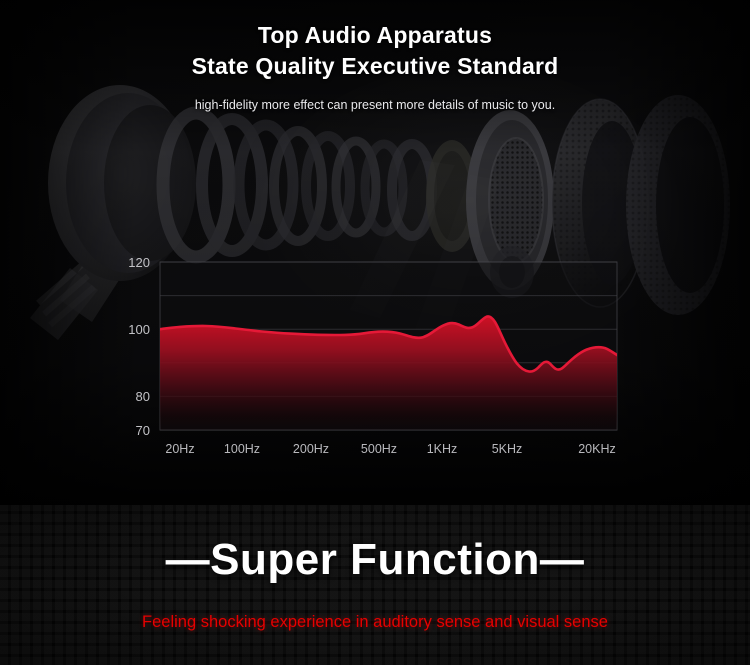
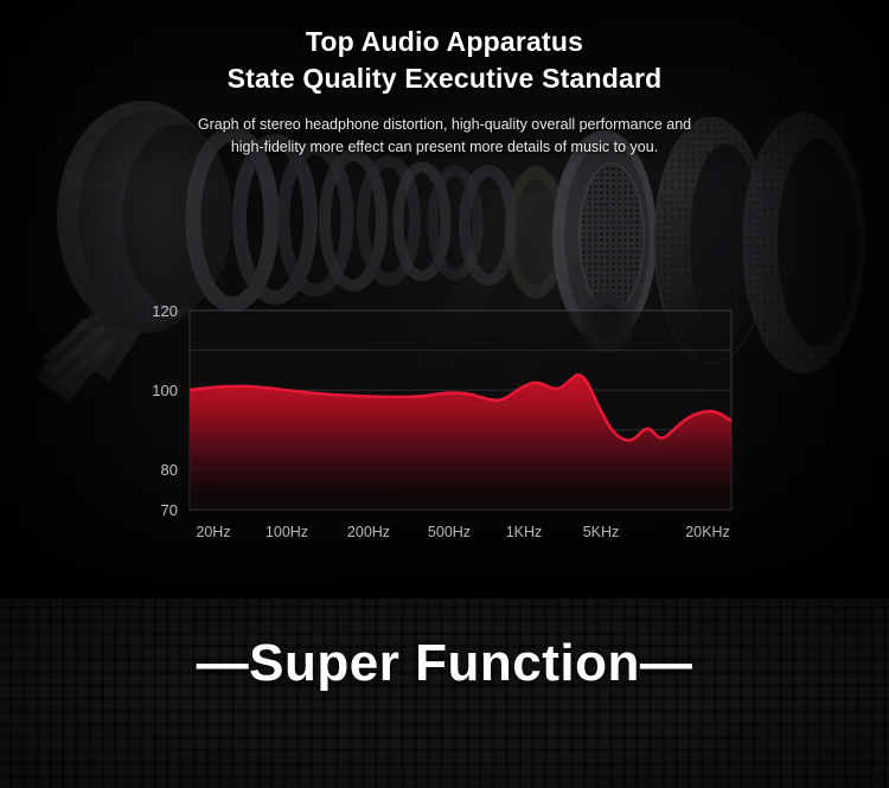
  Top Audio Apparatus
  State Quality Executive Standard
+ Graph of stereo headphone distortion, high-quality overall performance and
  high-fidelity more effect can present more details of music to you.
  120
  100
  80
  70
  20Hz
  100Hz
  200Hz
  500Hz
  1KHz
  5KHz
  20KHz
  —Super Function—
- Feeling shocking experience in auditory sense and visual sense
